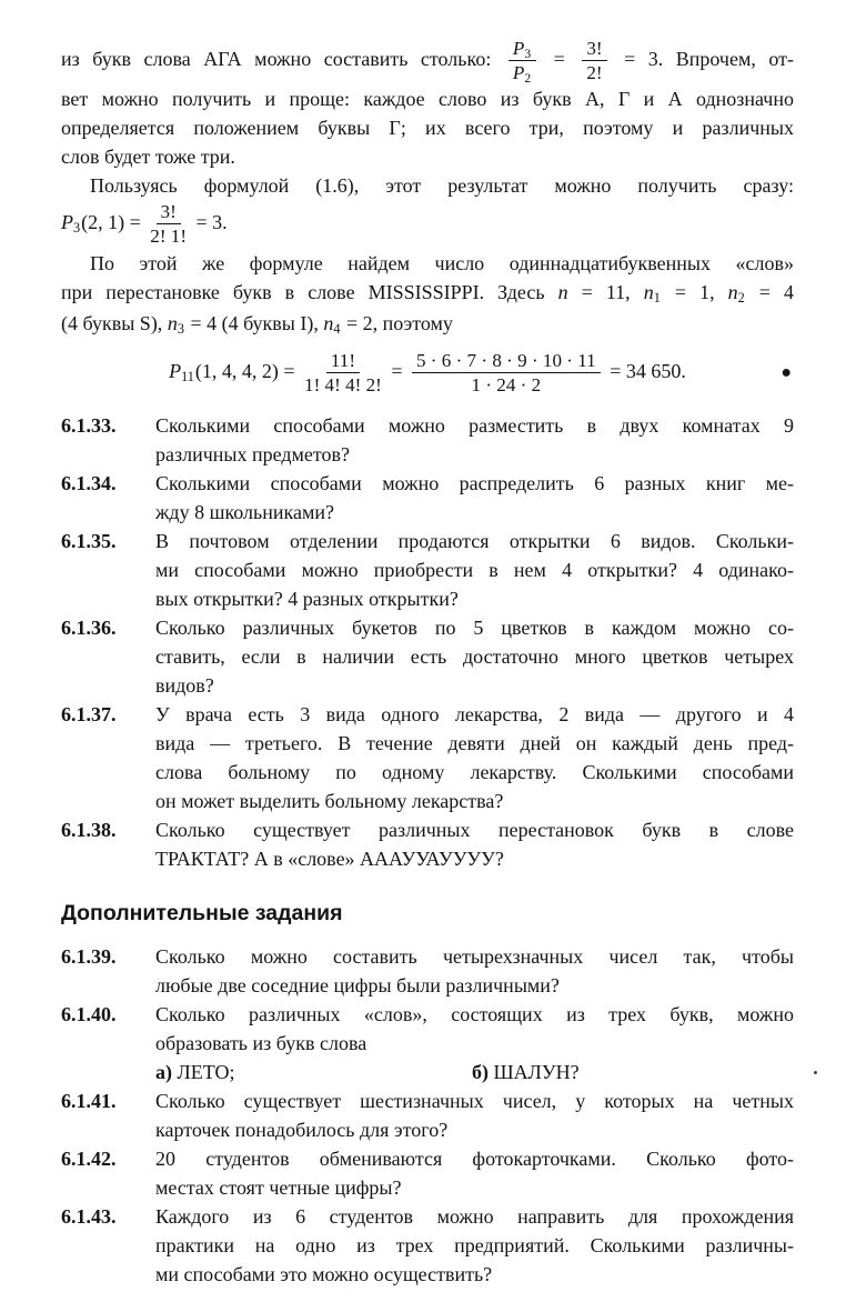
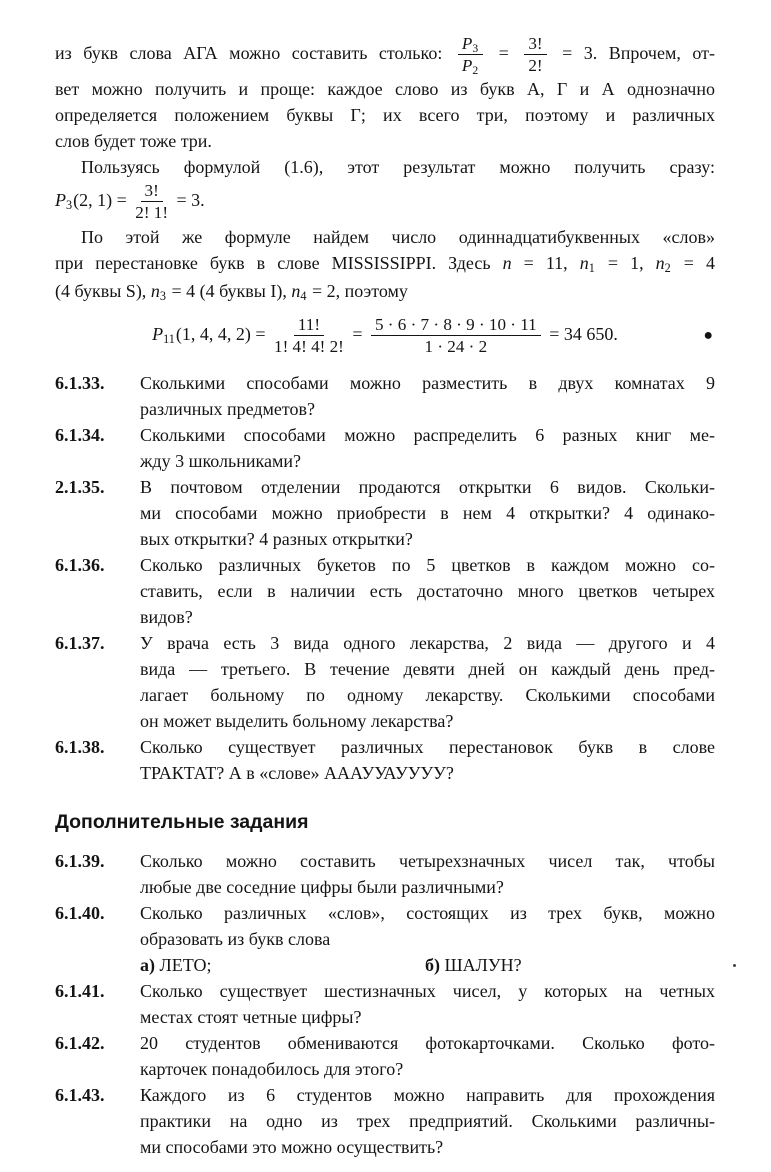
  из букв слова АГА можно составить столько:
  P3
  P2
  =
  3!
  2!
  = 3. Впрочем, от-
  вет можно получить и проще: каждое слово из букв А, Г и А однозначно
  определяется положением буквы Г; их всего три, поэтому и различных
  слов будет тоже три.
  Пользуясь формулой (1.6), этот результат можно получить сразу:
  P3(2, 1) =
  3!
  2! 1!
  = 3.
  По этой же формуле найдем число одиннадцатибуквенных «слов»
  при перестановке букв в слове MISSISSIPPI. Здесь n = 11, n1 = 1, n2 = 4
  (4 буквы S), n3 = 4 (4 буквы I), n4 = 2, поэтому
  P11(1, 4, 4, 2) =
  11!
  1! 4! 4! 2!
  =
  5 · 6 · 7 · 8 · 9 · 10 · 11
  1 · 24 · 2
  = 34 650.
  ●
  6.1.33.
  Сколькими способами можно разместить в двух комнатах 9
  различных предметов?
  6.1.34.
  Сколькими способами можно распределить 6 разных книг ме-
- жду 8 школьниками?
+ жду 3 школьниками?
- 6.1.35.
+ 2.1.35.
  В почтовом отделении продаются открытки 6 видов. Скольки-
  ми способами можно приобрести в нем 4 открытки? 4 одинако-
  вых открытки? 4 разных открытки?
  6.1.36.
  Сколько различных букетов по 5 цветков в каждом можно со-
  ставить, если в наличии есть достаточно много цветков четырех
  видов?
  6.1.37.
  У врача есть 3 вида одного лекарства, 2 вида — другого и 4
  вида — третьего. В течение девяти дней он каждый день пред-
- слова больному по одному лекарству. Сколькими способами
+ лагает больному по одному лекарству. Сколькими способами
  он может выделить больному лекарства?
  6.1.38.
  Сколько существует различных перестановок букв в слове
  ТРАКТАТ? А в «слове» АААУУАУУУУ?
  Дополнительные задания
  6.1.39.
  Сколько можно составить четырехзначных чисел так, чтобы
  любые две соседние цифры были различными?
  6.1.40.
  Сколько различных «слов», состоящих из трех букв, можно
  образовать из букв слова
  а) ЛЕТО;
  б) ШАЛУН?
  6.1.41.
  Сколько существует шестизначных чисел, у которых на четных
- карточек понадобилось для этого?
+ местах стоят четные цифры?
  6.1.42.
  20 студентов обмениваются фотокарточками. Сколько фото-
- местах стоят четные цифры?
+ карточек понадобилось для этого?
  6.1.43.
  Каждого из 6 студентов можно направить для прохождения
  практики на одно из трех предприятий. Сколькими различны-
  ми способами это можно осуществить?
